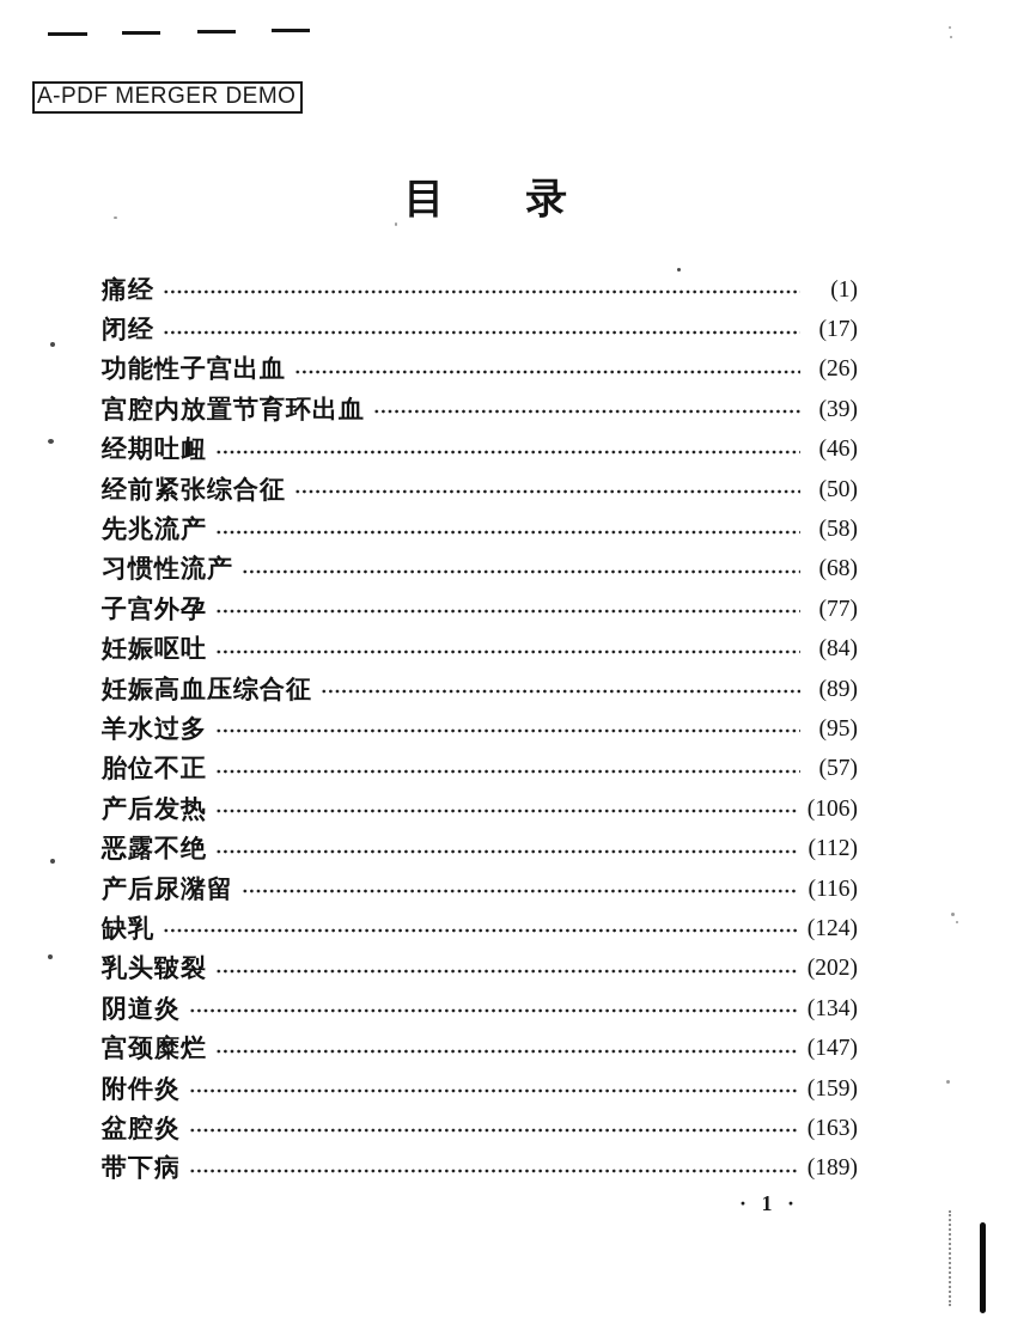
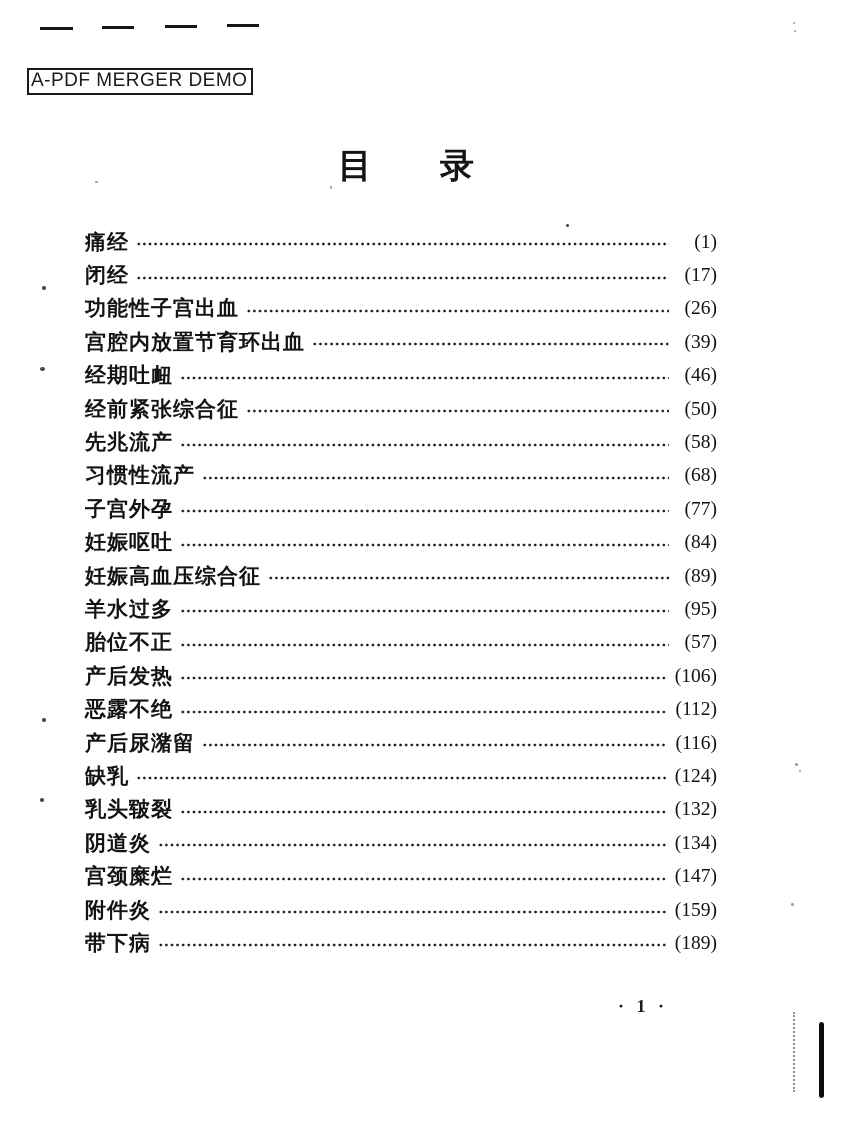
  A-PDF MERGER DEMO
  目 录
  痛经
  (1)
  闭经
  (17)
  功能性子宫出血
  (26)
  宫腔内放置节育环出血
  (39)
  经期吐衄
  (46)
  经前紧张综合征
  (50)
  先兆流产
  (58)
  习惯性流产
  (68)
  子宫外孕
  (77)
  妊娠呕吐
  (84)
  妊娠高血压综合征
  (89)
  羊水过多
  (95)
  胎位不正
  (57)
  产后发热
  (106)
  恶露不绝
  (112)
  产后尿潴留
  (116)
  缺乳
  (124)
  乳头皲裂
- (202)
+ (132)
  阴道炎
  (134)
  宫颈糜烂
  (147)
  附件炎
  (159)
- 盆腔炎
- (163)
  带下病
  (189)
  · 1 ·
